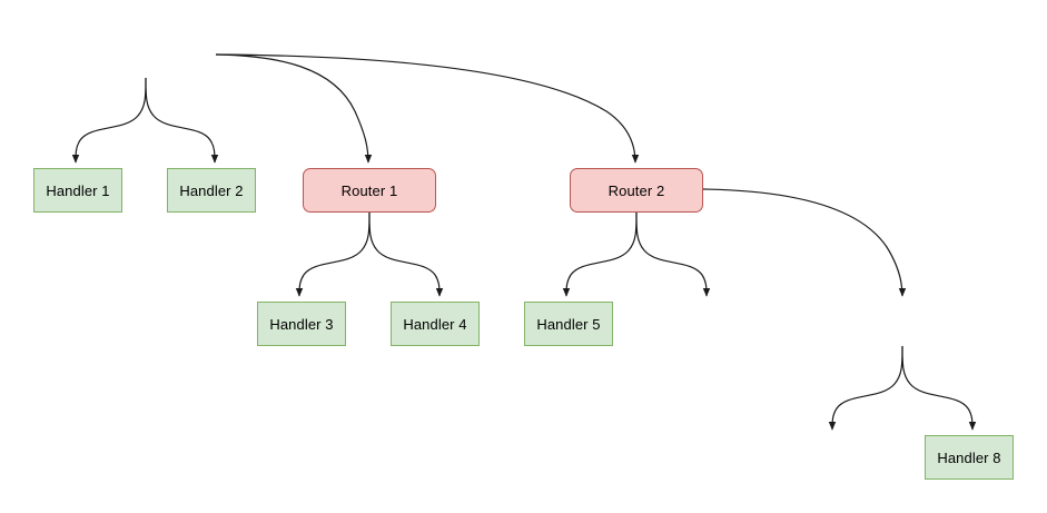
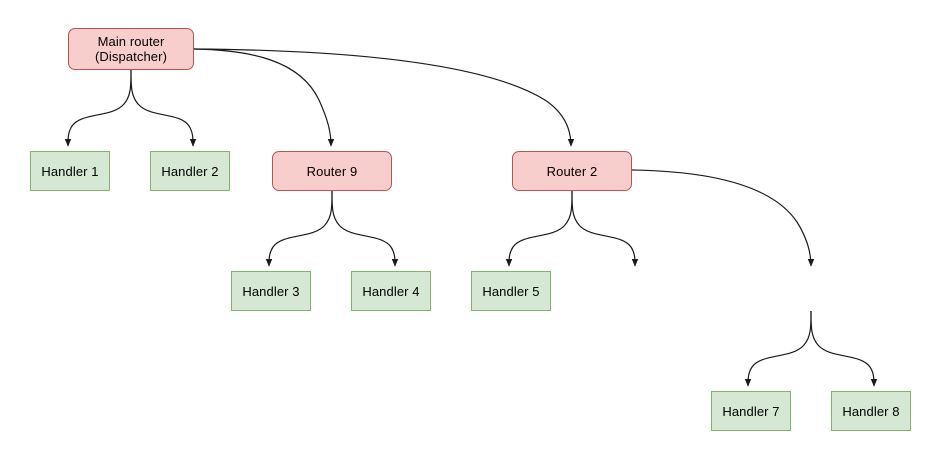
+ Main router
+ (Dispatcher)
  Handler 1
  Handler 2
- Router 1
+ Router 9
  Router 2
  Handler 3
  Handler 4
  Handler 5
+ Handler 7
  Handler 8
